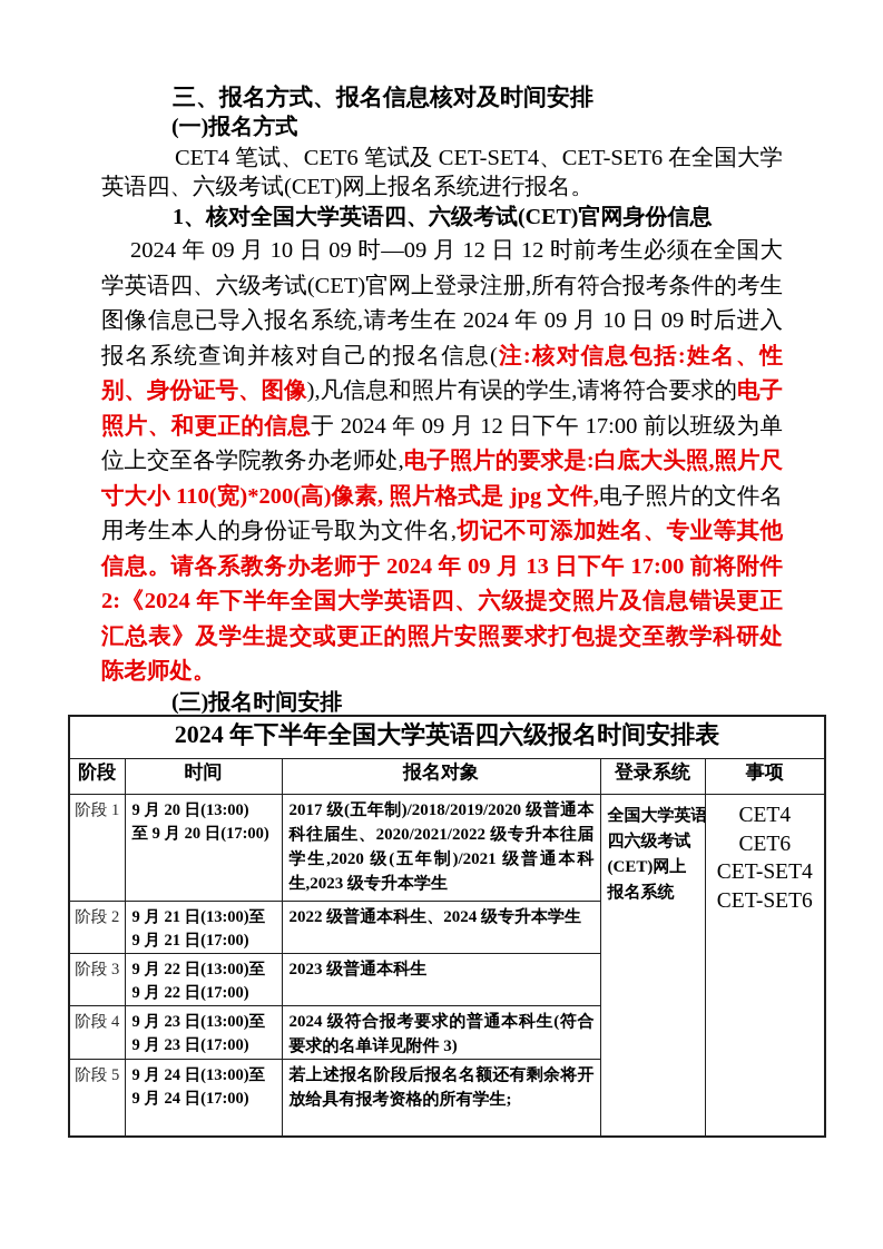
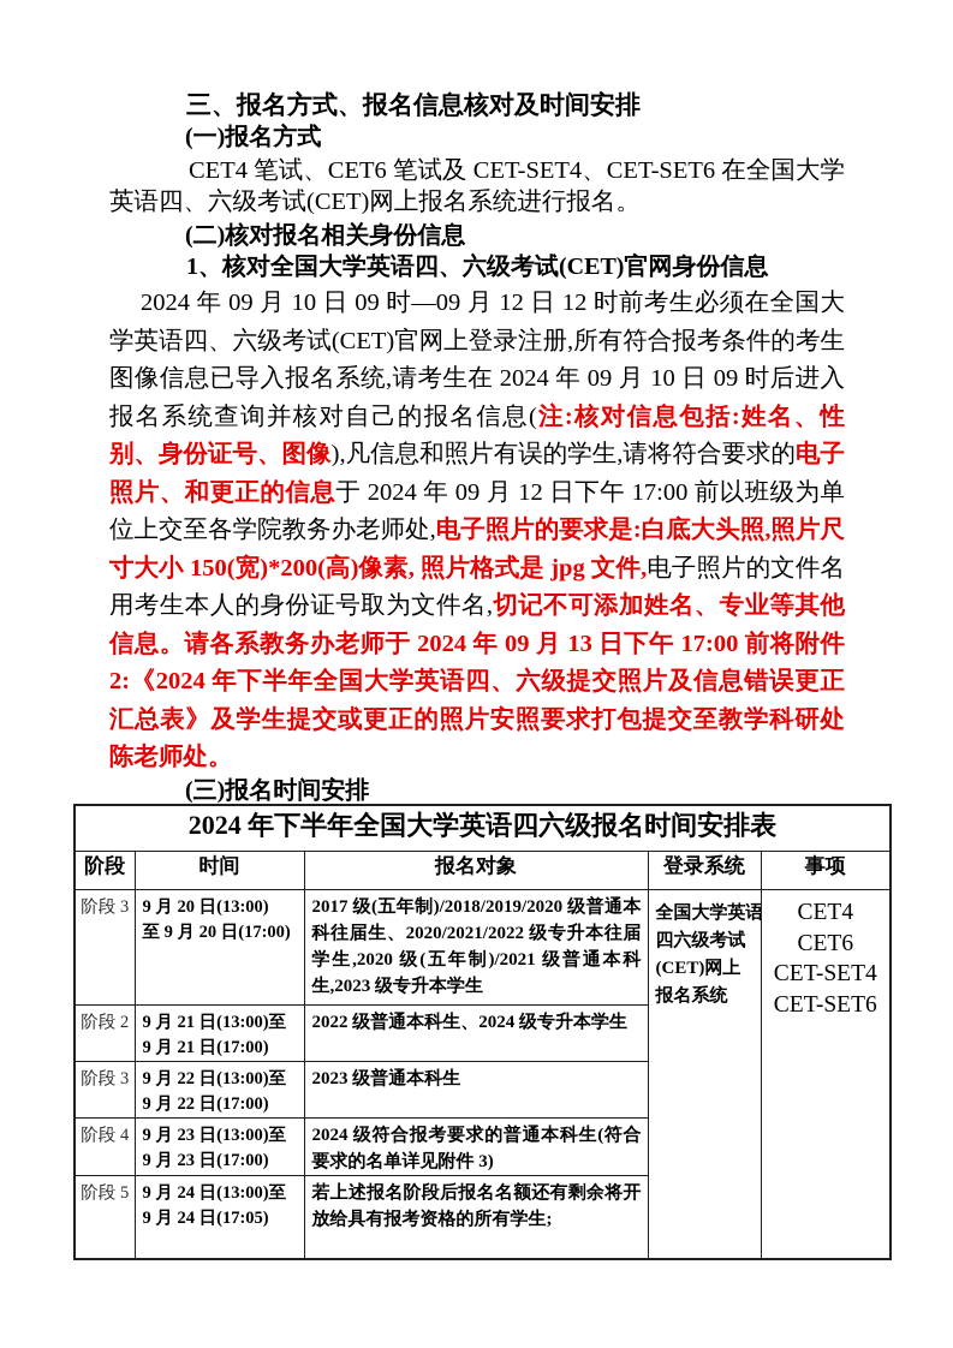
  三、报名方式、报名信息核对及时间安排
  (一)报名方式
  CET4 笔试、CET6 笔试及 CET-SET4、CET-SET6 在全国大学英语四、六级考试(CET)网上报名系统进行报名。
+ (二)核对报名相关身份信息
  1、核对全国大学英语四、六级考试(CET)官网身份信息
- 2024 年 09 月 10 日 09 时—09 月 12 日 12 时前考生必须在全国大学英语四、六级考试(CET)官网上登录注册,所有符合报考条件的考生图像信息已导入报名系统,请考生在 2024 年 09 月 10 日 09 时后进入报名系统查询并核对自己的报名信息(注:核对信息包括:姓名、性别、身份证号、图像),凡信息和照片有误的学生,请将符合要求的电子照片、和更正的信息于 2024 年 09 月 12 日下午 17:00 前以班级为单位上交至各学院教务办老师处,电子照片的要求是:白底大头照,照片尺寸大小 110(宽)*200(高)像素, 照片格式是 jpg 文件,电子照片的文件名用考生本人的身份证号取为文件名,切记不可添加姓名、专业等其他信息。请各系教务办老师于 2024 年 09 月 13 日下午 17:00 前将附件 2:《2024 年下半年全国大学英语四、六级提交照片及信息错误更正汇总表》及学生提交或更正的照片安照要求打包提交至教学科研处陈老师处。
+ 2024 年 09 月 10 日 09 时—09 月 12 日 12 时前考生必须在全国大学英语四、六级考试(CET)官网上登录注册,所有符合报考条件的考生图像信息已导入报名系统,请考生在 2024 年 09 月 10 日 09 时后进入报名系统查询并核对自己的报名信息(注:核对信息包括:姓名、性别、身份证号、图像),凡信息和照片有误的学生,请将符合要求的电子照片、和更正的信息于 2024 年 09 月 12 日下午 17:00 前以班级为单位上交至各学院教务办老师处,电子照片的要求是:白底大头照,照片尺寸大小 150(宽)*200(高)像素, 照片格式是 jpg 文件,电子照片的文件名用考生本人的身份证号取为文件名,切记不可添加姓名、专业等其他信息。请各系教务办老师于 2024 年 09 月 13 日下午 17:00 前将附件 2:《2024 年下半年全国大学英语四、六级提交照片及信息错误更正汇总表》及学生提交或更正的照片安照要求打包提交至教学科研处陈老师处。
  (三)报名时间安排
  2024 年下半年全国大学英语四六级报名时间安排表
  阶段	时间	报名对象	登录系统	事项
- 阶段 1	9 月 20 日(13:00) 至 9 月 20 日(17:00)	2017 级(五年制)/2018/2019/2020 级普通本科往届生、2020/2021/2022 级专升本往届学生,2020 级(五年制)/2021 级普通本科生,2023 级专升本学生	全国大学英语 四六级考试 (CET)网上 报名系统	CET4 CET6 CET-SET4 CET-SET6
+ 阶段 3	9 月 20 日(13:00) 至 9 月 20 日(17:00)	2017 级(五年制)/2018/2019/2020 级普通本科往届生、2020/2021/2022 级专升本往届学生,2020 级(五年制)/2021 级普通本科生,2023 级专升本学生	全国大学英语 四六级考试 (CET)网上 报名系统	CET4 CET6 CET-SET4 CET-SET6
  阶段 2	9 月 21 日(13:00)至 9 月 21 日(17:00)	2022 级普通本科生、2024 级专升本学生
  阶段 3	9 月 22 日(13:00)至 9 月 22 日(17:00)	2023 级普通本科生
  阶段 4	9 月 23 日(13:00)至 9 月 23 日(17:00)	2024 级符合报考要求的普通本科生(符合要求的名单详见附件 3)
- 阶段 5	9 月 24 日(13:00)至 9 月 24 日(17:00)	若上述报名阶段后报名名额还有剩余将开放给具有报考资格的所有学生;
+ 阶段 5	9 月 24 日(13:00)至 9 月 24 日(17:05)	若上述报名阶段后报名名额还有剩余将开放给具有报考资格的所有学生;
